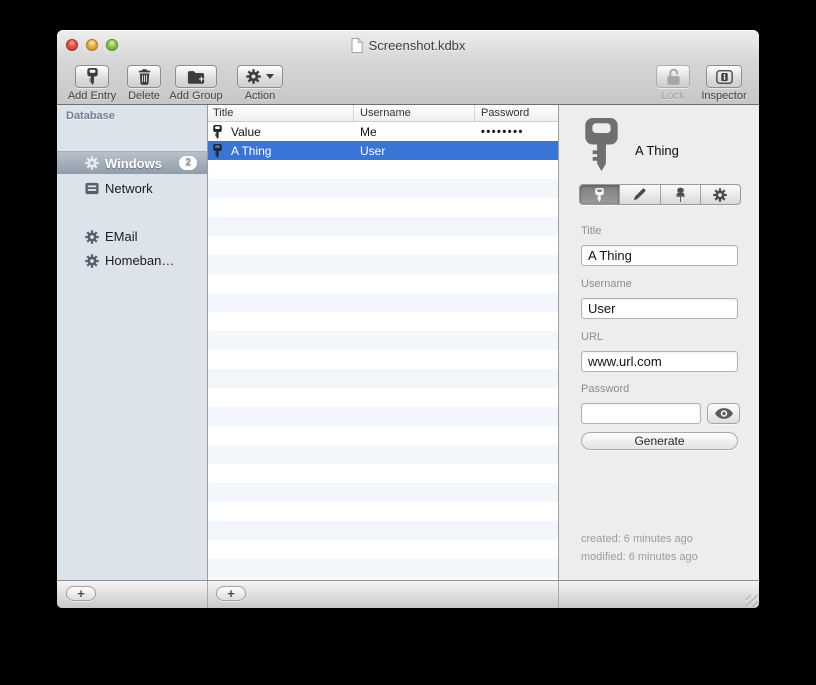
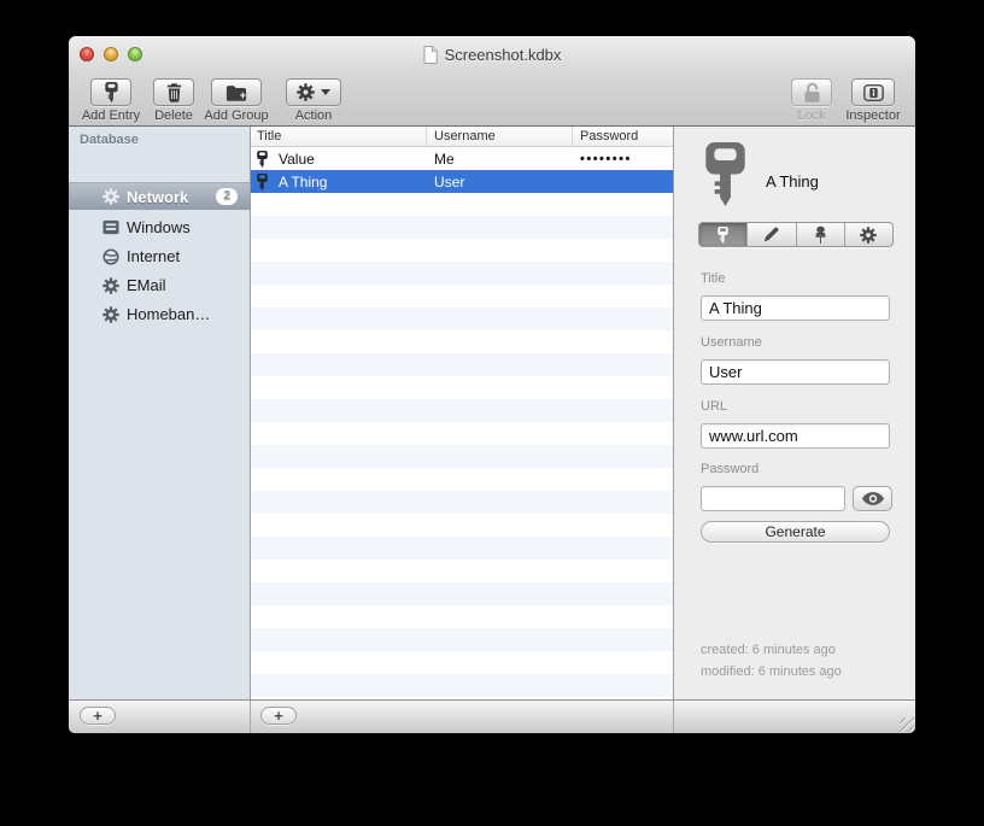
  Screenshot.kdbx
  Add Entry
  Delete
  +
  Add Group
  Action
  Lock
  Inspector
  Database
- Windows
+ Network
  2
- Network
+ Windows
+ Internet
  EMail
  Homeban…
  Title
  Username
  Password
  Value
  Me
  ••••••••
  A Thing
  User
  A Thing
  Title
  A Thing
  Username
  User
  URL
  www.url.com
  Password
  Generate
  created: 6 minutes ago
  modified: 6 minutes ago
  +
  +
